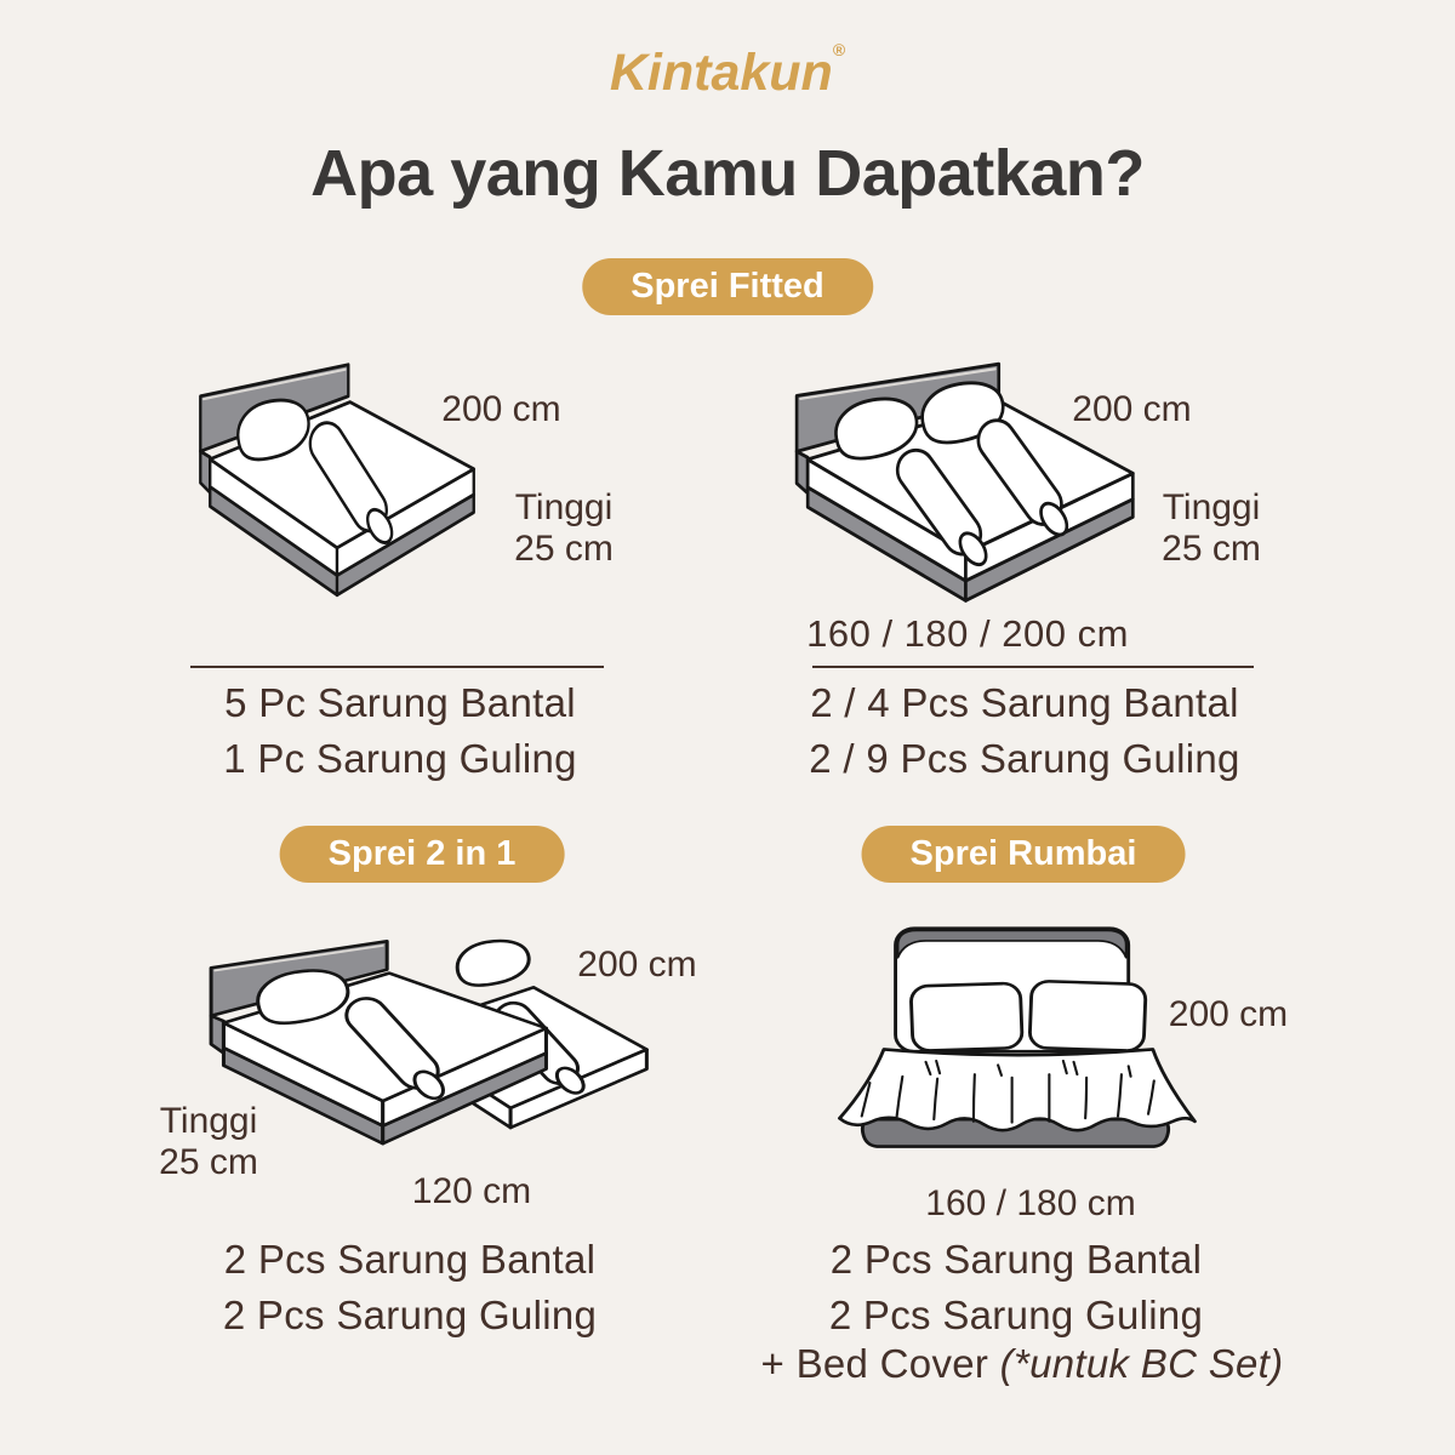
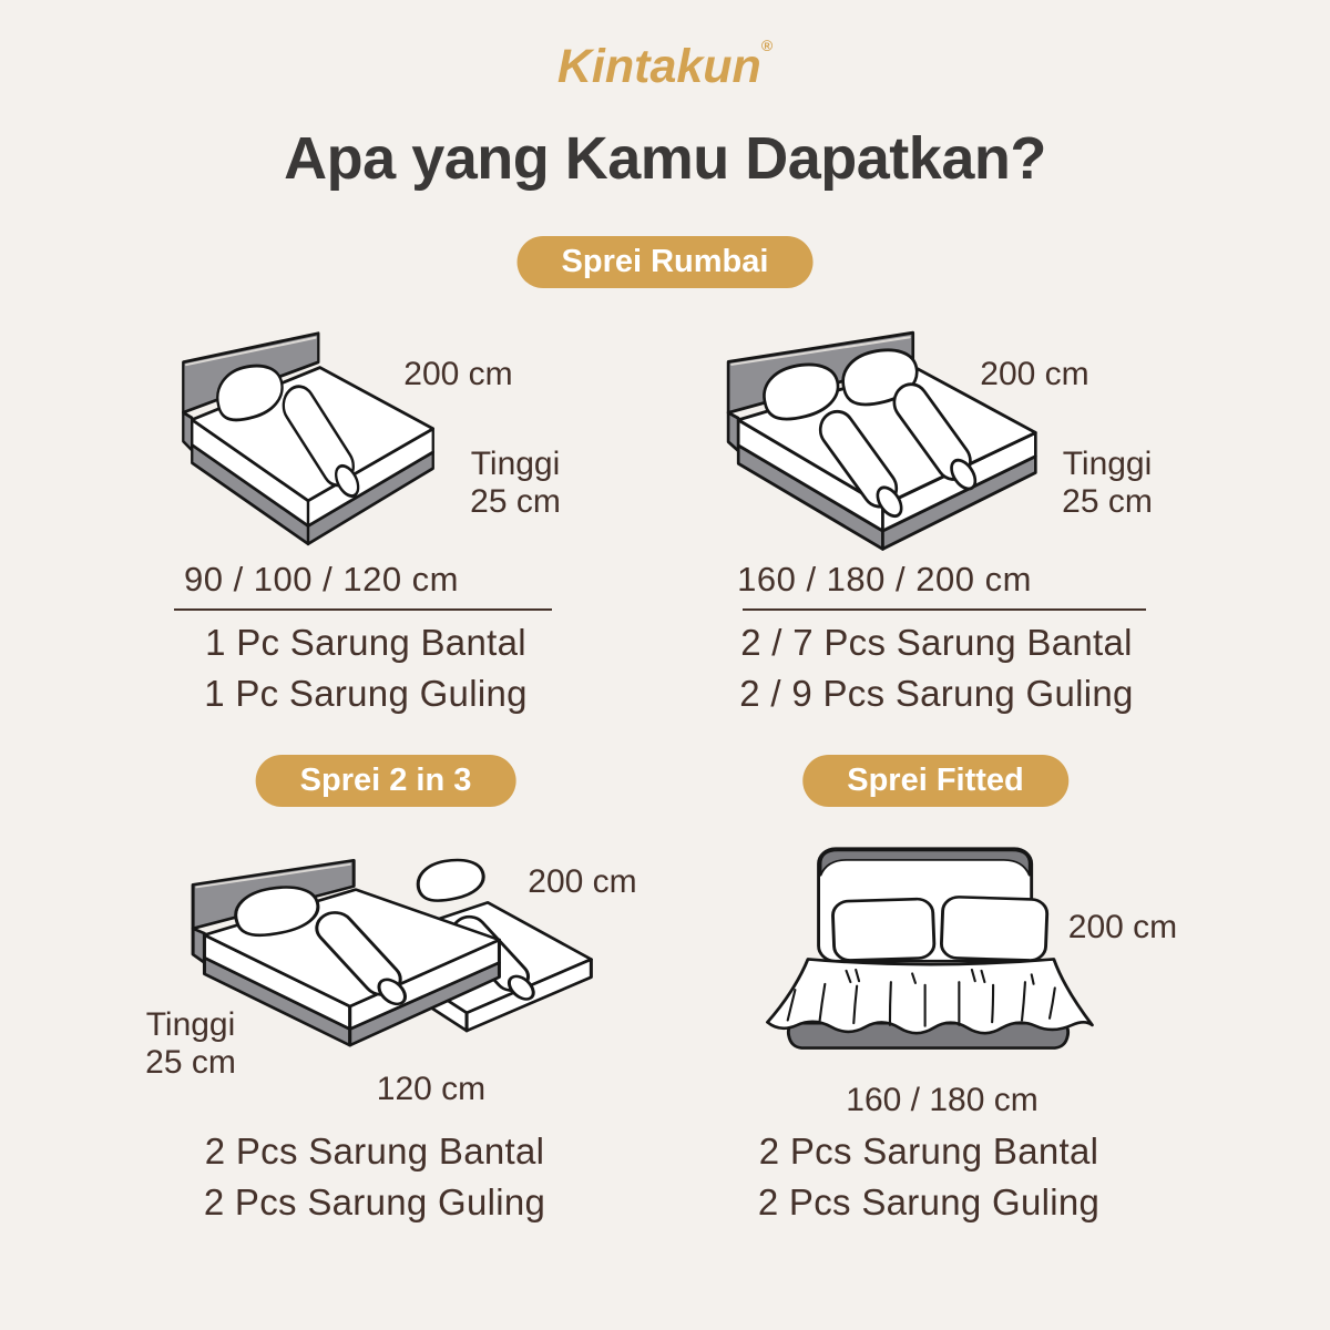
  Kintakun®
  Apa yang Kamu Dapatkan?
- Sprei Fitted
+ Sprei Rumbai
- Sprei 2 in 1
+ Sprei 2 in 3
- Sprei Rumbai
+ Sprei Fitted
  200 cm
  Tinggi
  25 cm
  200 cm
  Tinggi
  25 cm
+ 90 / 100 / 120 cm
- 5 Pc Sarung Bantal
+ 1 Pc Sarung Bantal
  1 Pc Sarung Guling
  160 / 180 / 200 cm
- 2 / 4 Pcs Sarung Bantal
+ 2 / 7 Pcs Sarung Bantal
  2 / 9 Pcs Sarung Guling
  200 cm
  Tinggi
  25 cm
  120 cm
  200 cm
  160 / 180 cm
  2 Pcs Sarung Bantal
  2 Pcs Sarung Guling
  2 Pcs Sarung Bantal
  2 Pcs Sarung Guling
- + Bed Cover (*untuk BC Set)
